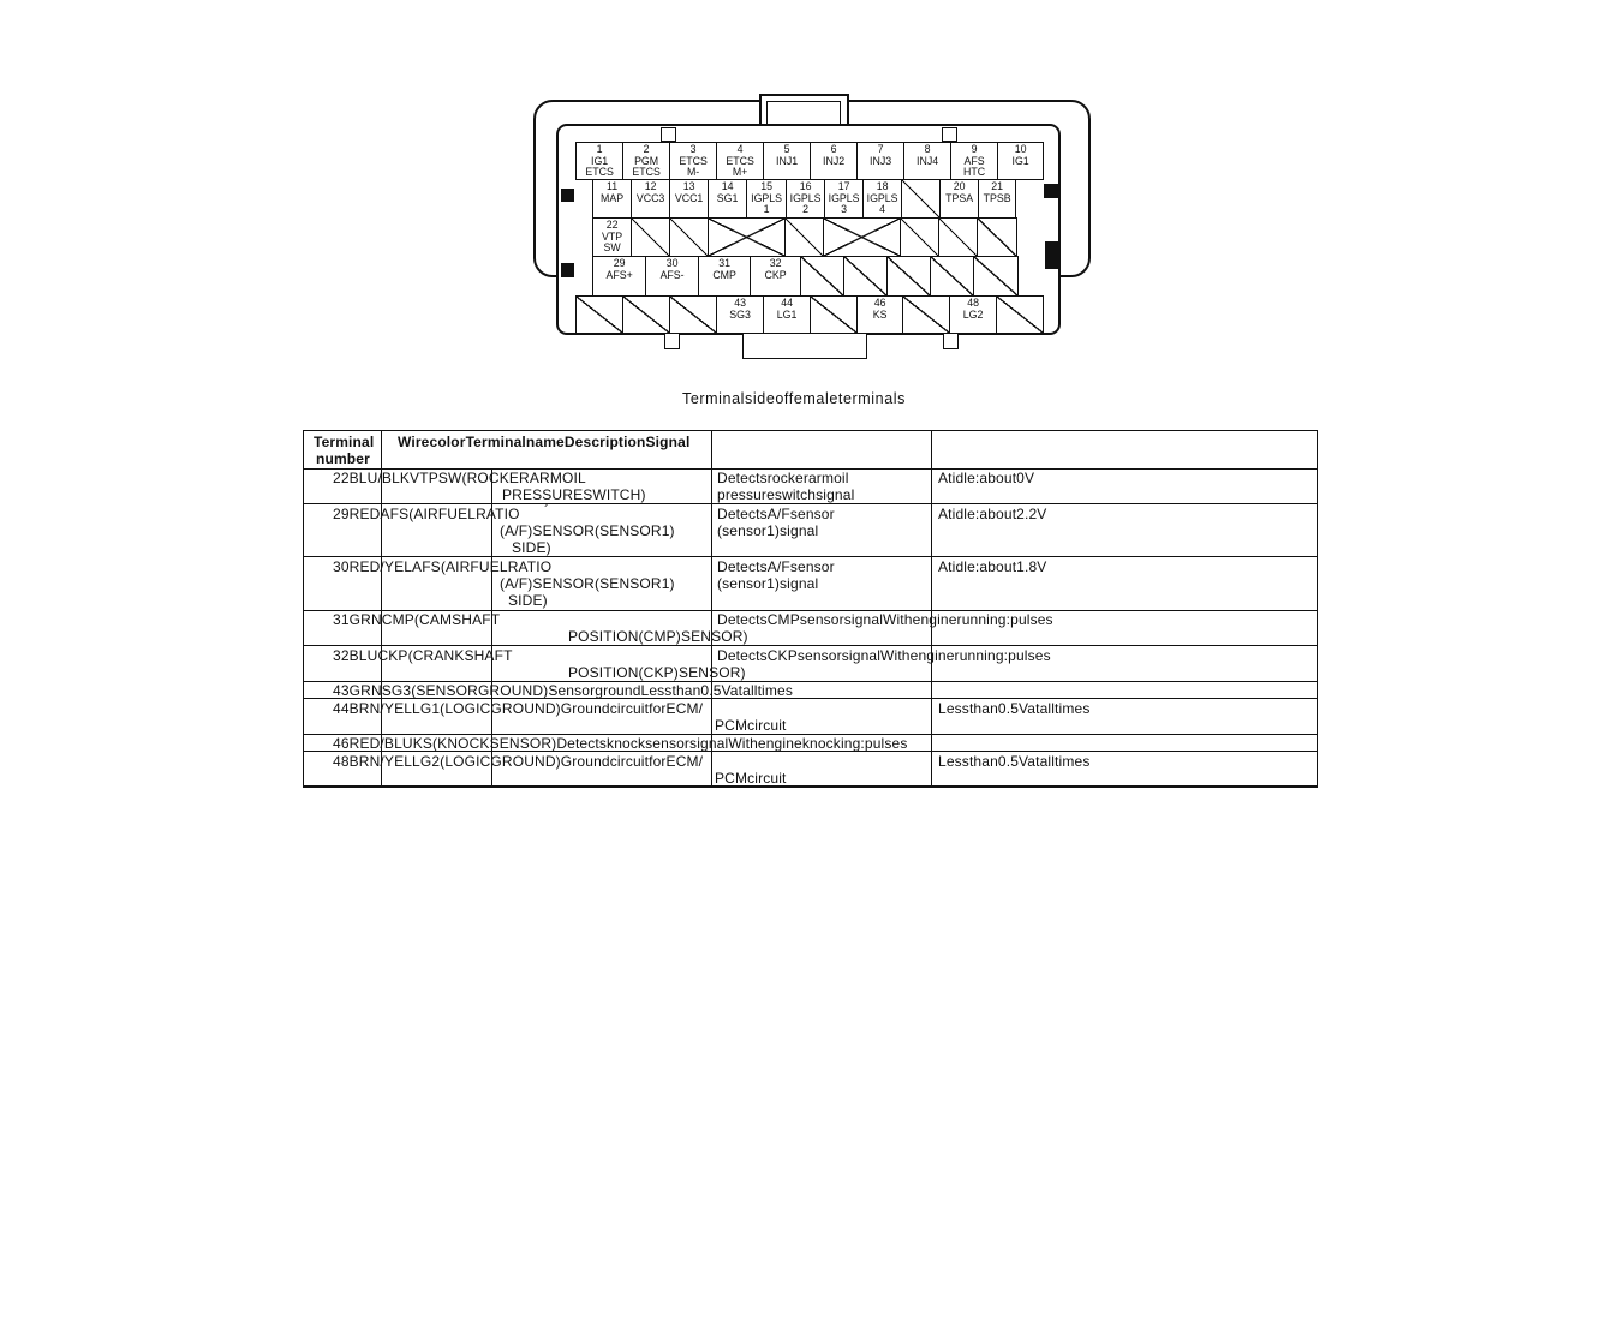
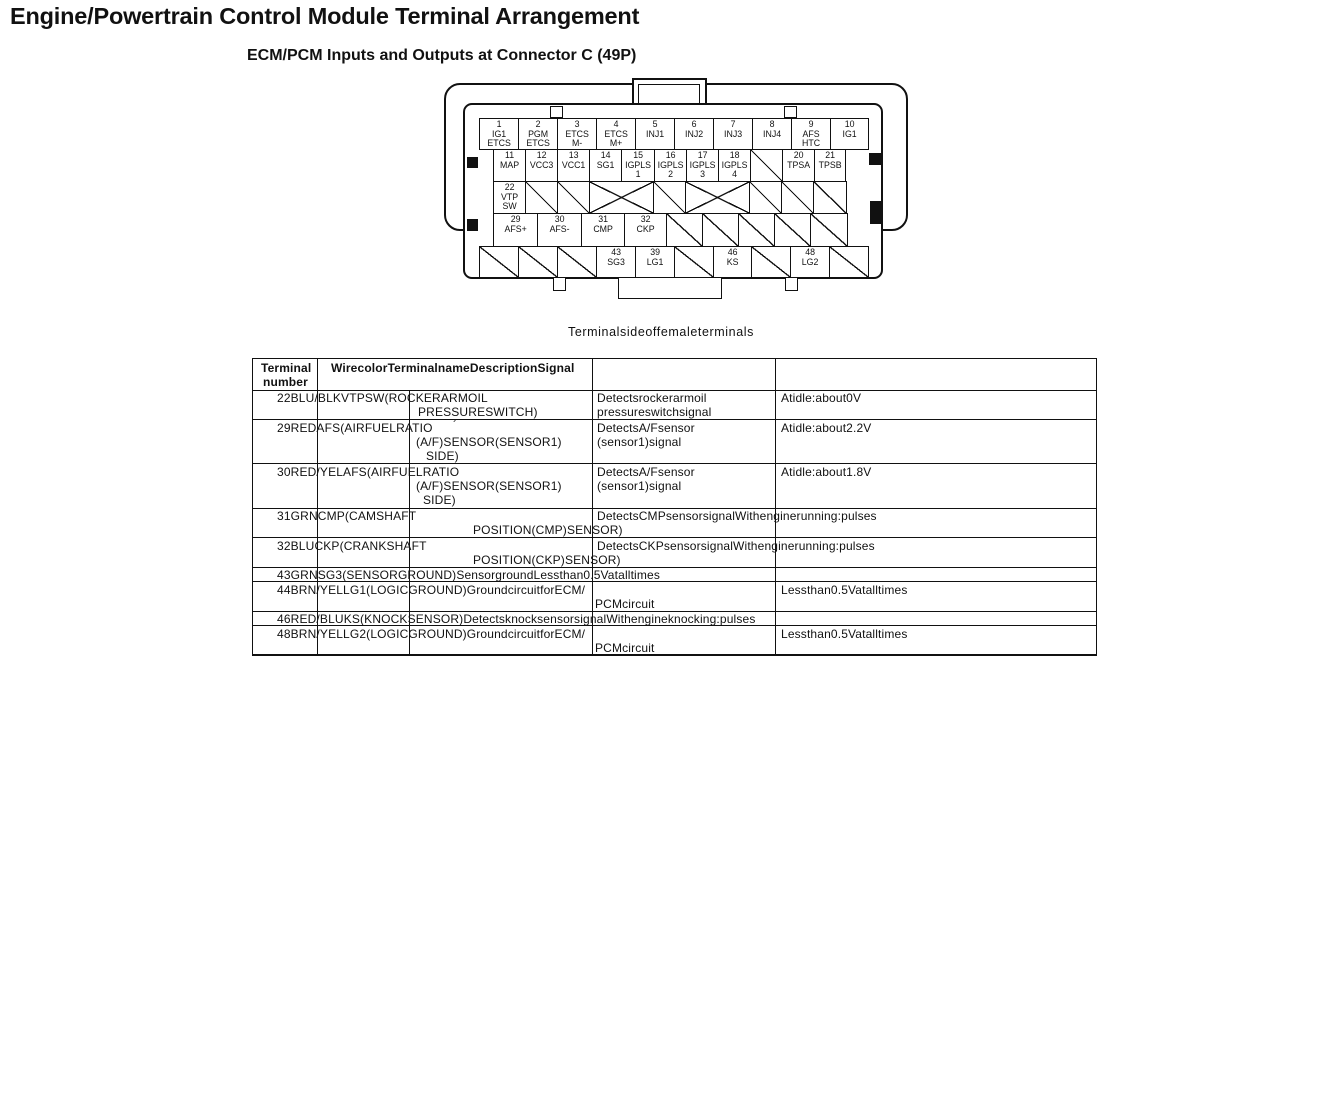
+ Engine/Powertrain Control Module Terminal Arrangement
+ ECM/PCM Inputs and Outputs at Connector C (49P)
  1
  IG1
  ETCS
  2
  PGM
  ETCS
  3
  ETCS
  M-
  4
  ETCS
  M+
  5
  INJ1
  6
  INJ2
  7
  INJ3
  8
  INJ4
  9
  AFS
  HTC
  10
  IG1
  11
  MAP
  12
  VCC3
  13
  VCC1
  14
  SG1
  15
  IGPLS
  1
  16
  IGPLS
  2
  17
  IGPLS
  3
  18
  IGPLS
  4
  20
  TPSA
  21
  TPSB
  22
  VTP
  SW
  29
  AFS+
  30
  AFS-
  31
  CMP
  32
  CKP
  43
  SG3
- 44
+ 39
  LG1
  46
  KS
  48
  LG2
  Terminalsideoffemaleterminals
  Terminal
  number
  WirecolorTerminalnameDescriptionSignal
  22BLU/BLKVTPSW(ROCKERARMOIL
  PRESSURESWITCH)
  Detectsrockerarmoil
  pressureswitchsignal
  Atidle:about0V
  29REDAFS(AIRFUELRATIO
  ´
  (A/F)SENSOR(SENSOR1)
  SIDE)
  DetectsA/Fsensor
  (sensor1)signal
  Atidle:about2.2V
  30RED/YELAFS(AIRFUELRATIO
  (A/F)SENSOR(SENSOR1)
  SIDE)
  DetectsA/Fsensor
  (sensor1)signal
  Atidle:about1.8V
  31GRNCMP(CAMSHAFT
  POSITION(CMP)SENSOR)
  DetectsCMPsensorsignalWithenginerunning:pulses
  32BLUCKP(CRANKSHAFT
  POSITION(CKP)SENSOR)
  DetectsCKPsensorsignalWithenginerunning:pulses
  43GRNSG3(SENSORGROUND)SensorgroundLessthan0.5Vatalltimes
  44BRN/YELLG1(LOGICGROUND)GroundcircuitforECM/
  PCMcircuit
  Lessthan0.5Vatalltimes
  46RED/BLUKS(KNOCKSENSOR)DetectsknocksensorsignalWithengineknocking:pulses
  48BRN/YELLG2(LOGICGROUND)GroundcircuitforECM/
  PCMcircuit
  Lessthan0.5Vatalltimes
